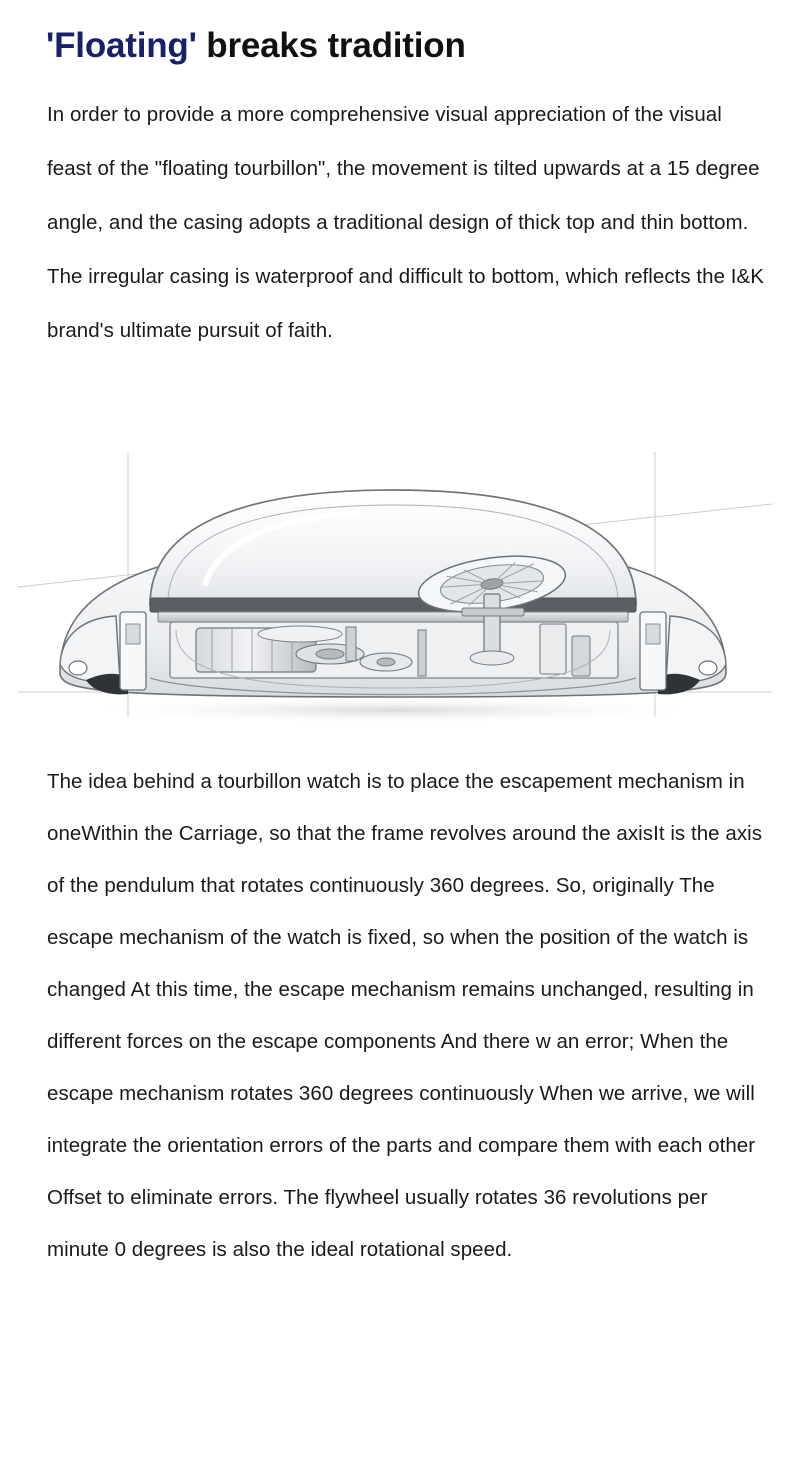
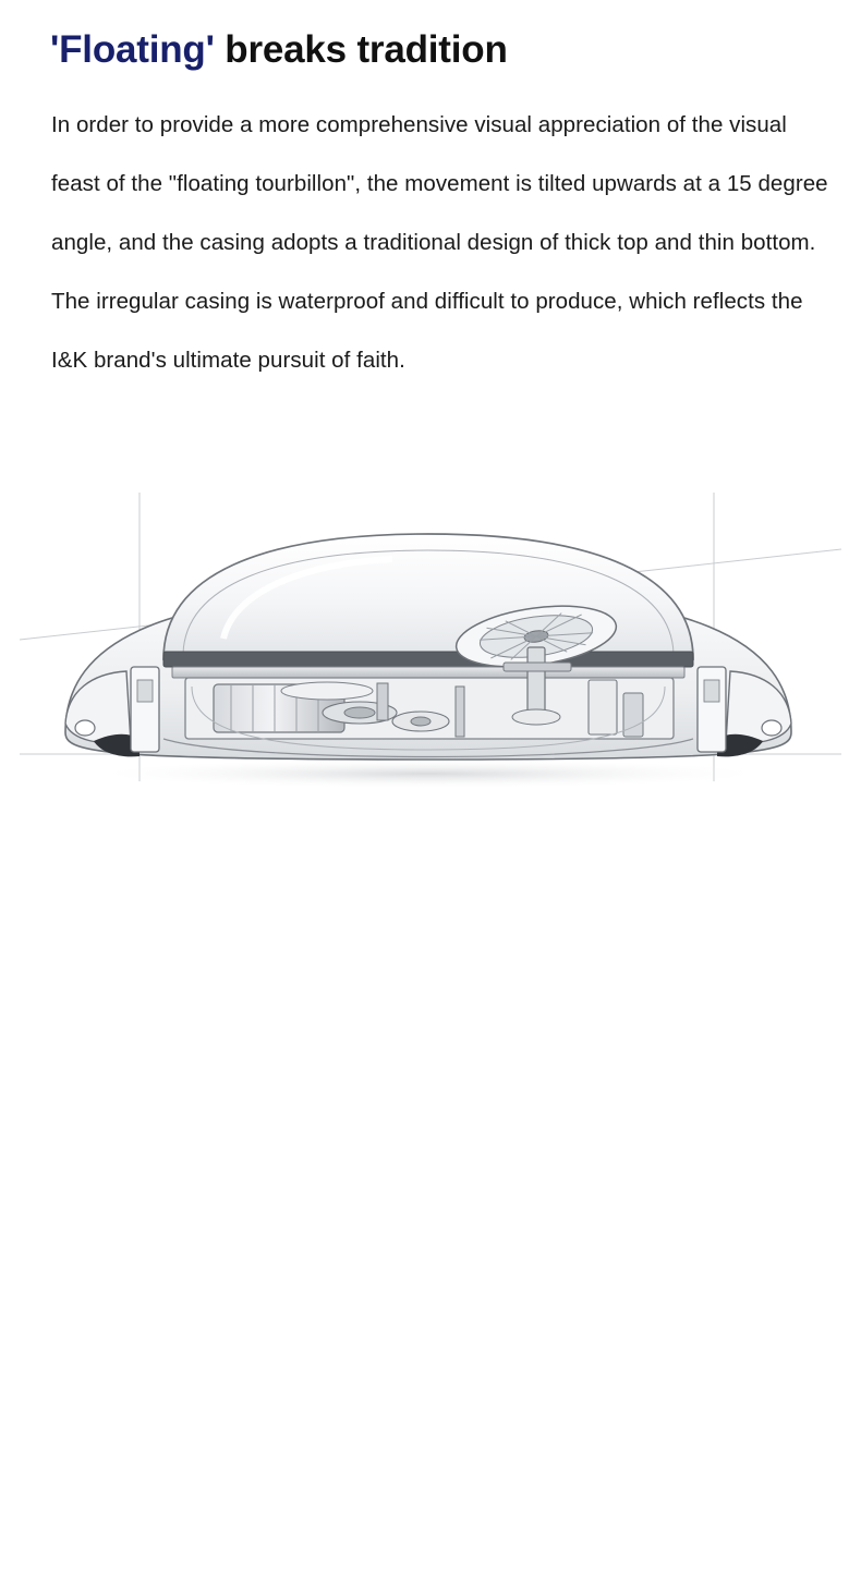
  'Floating' breaks tradition
- In order to provide a more comprehensive visual appreciation of the visual feast of the "floating tourbillon", the movement is tilted upwards at a 15 degree angle, and the casing adopts a traditional design of thick top and thin bottom. The irregular casing is waterproof and difficult to bottom, which reflects the I&K brand's ultimate pursuit of faith.
+ In order to provide a more comprehensive visual appreciation of the visual feast of the "floating tourbillon", the movement is tilted upwards at a 15 degree angle, and the casing adopts a traditional design of thick top and thin bottom. The irregular casing is waterproof and difficult to produce, which reflects the I&K brand's ultimate pursuit of faith.
- The idea behind a tourbillon watch is to place the escapement mechanism in oneWithin the Carriage, so that the frame revolves around the axisIt is the axis of the pendulum that rotates continuously 360 degrees. So, originally The escape mechanism of the watch is fixed, so when the position of the watch is changed At this time, the escape mechanism remains unchanged, resulting in different forces on the escape components And there w an error; When the escape mechanism rotates 360 degrees continuously When we arrive, we will integrate the orientation errors of the parts and compare them with each other Offset to eliminate errors. The flywheel usually rotates 36 revolutions per minute 0 degrees is also the ideal rotational speed.
